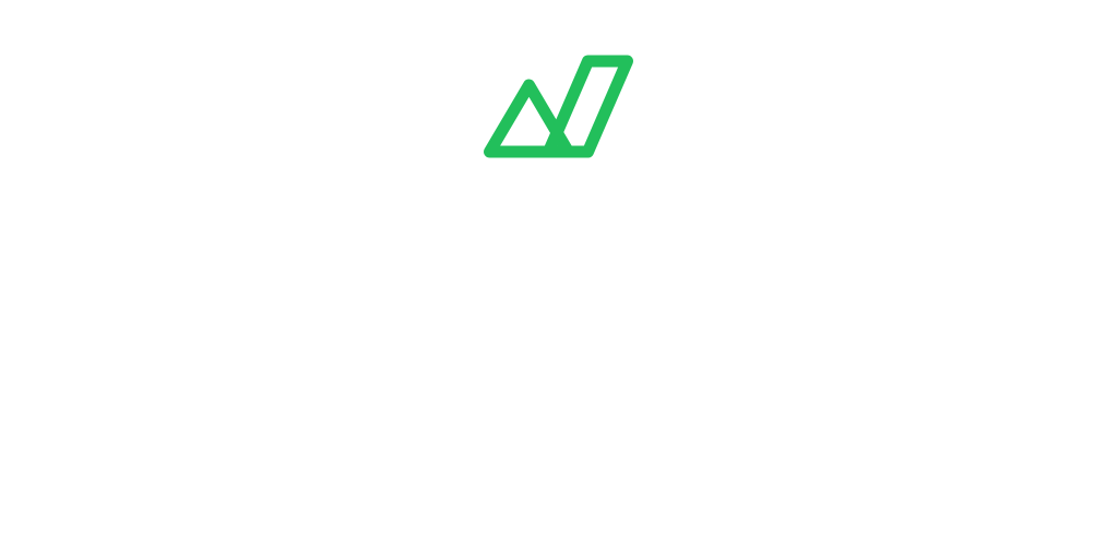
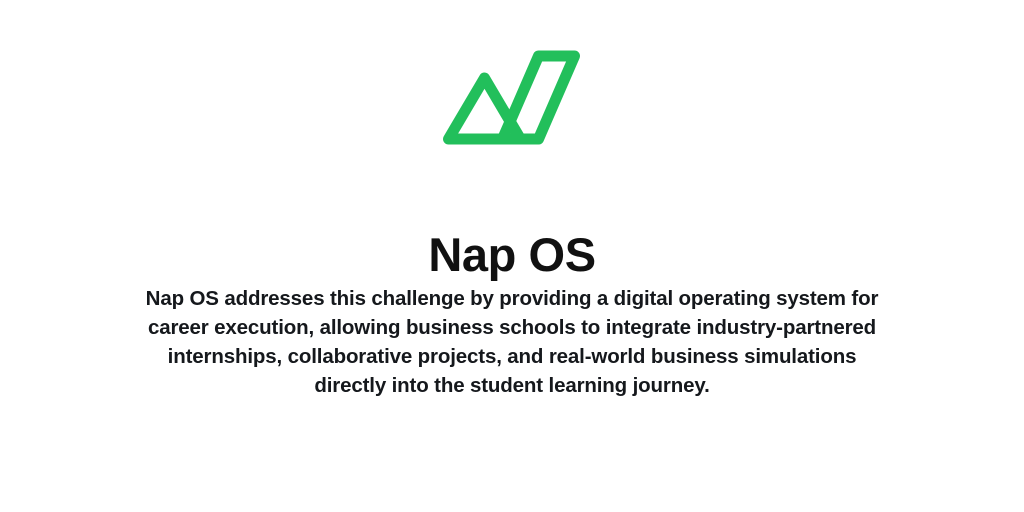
+ Nap OS
+ Nap OS addresses this challenge by providing a digital operating system for career execution, allowing business schools to integrate industry-partnered internships, collaborative projects, and real-world business simulations directly into the student learning journey.
